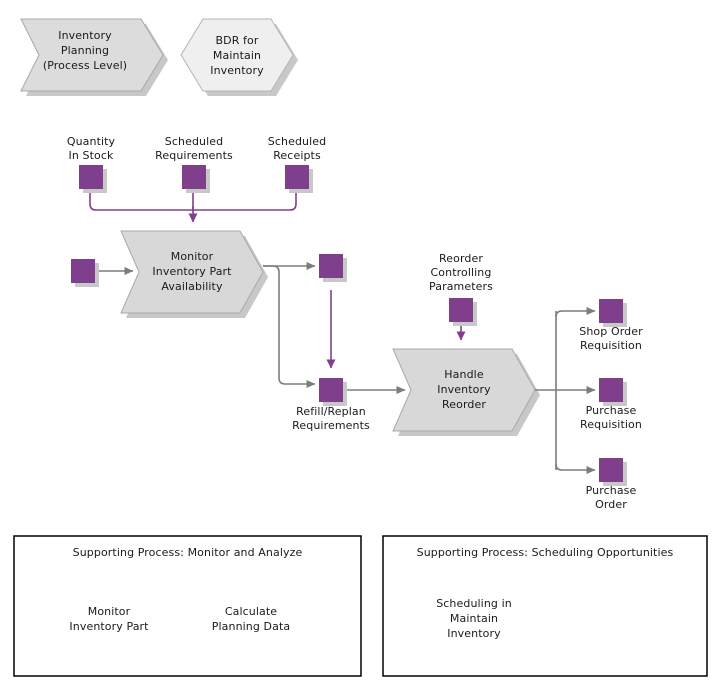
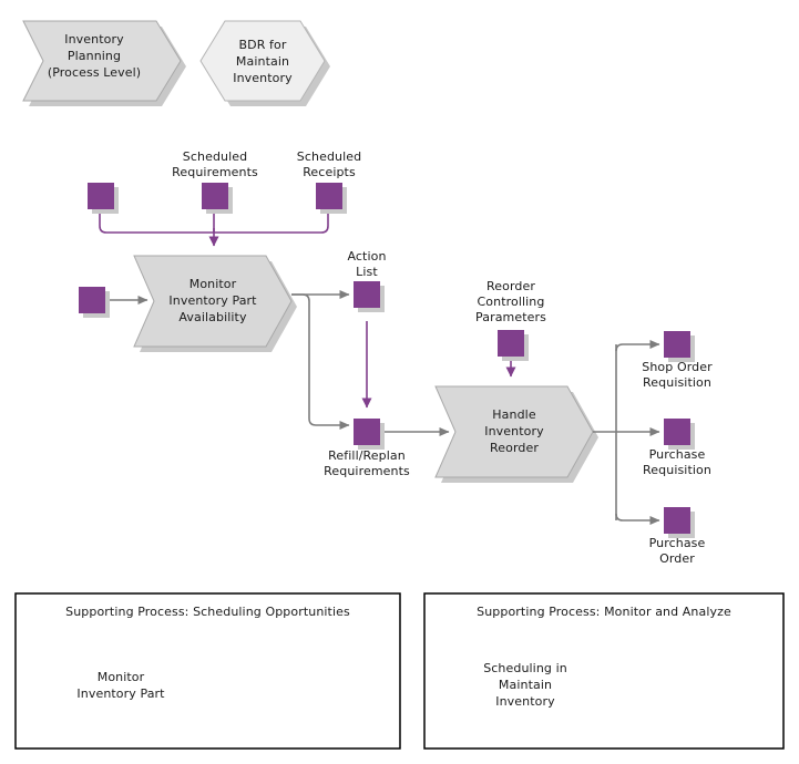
  Inventory
  Planning
  (Process Level)
  BDR for
  Maintain
  Inventory
- Quantity
- In Stock
  Scheduled
  Requirements
  Scheduled
  Receipts
  Reorder
  Controlling
  Parameters
+ Action
+ List
  Refill/Replan
  Requirements
  Shop Order
  Requisition
  Purchase
  Requisition
  Purchase
  Order
  Monitor
  Inventory Part
  Availability
  Handle
  Inventory
  Reorder
- Supporting Process: Monitor and Analyze
+ Supporting Process: Scheduling Opportunities
  Monitor
  Inventory Part
- Calculate
- Planning Data
- Supporting Process: Scheduling Opportunities
+ Supporting Process: Monitor and Analyze
  Scheduling in
  Maintain
  Inventory
